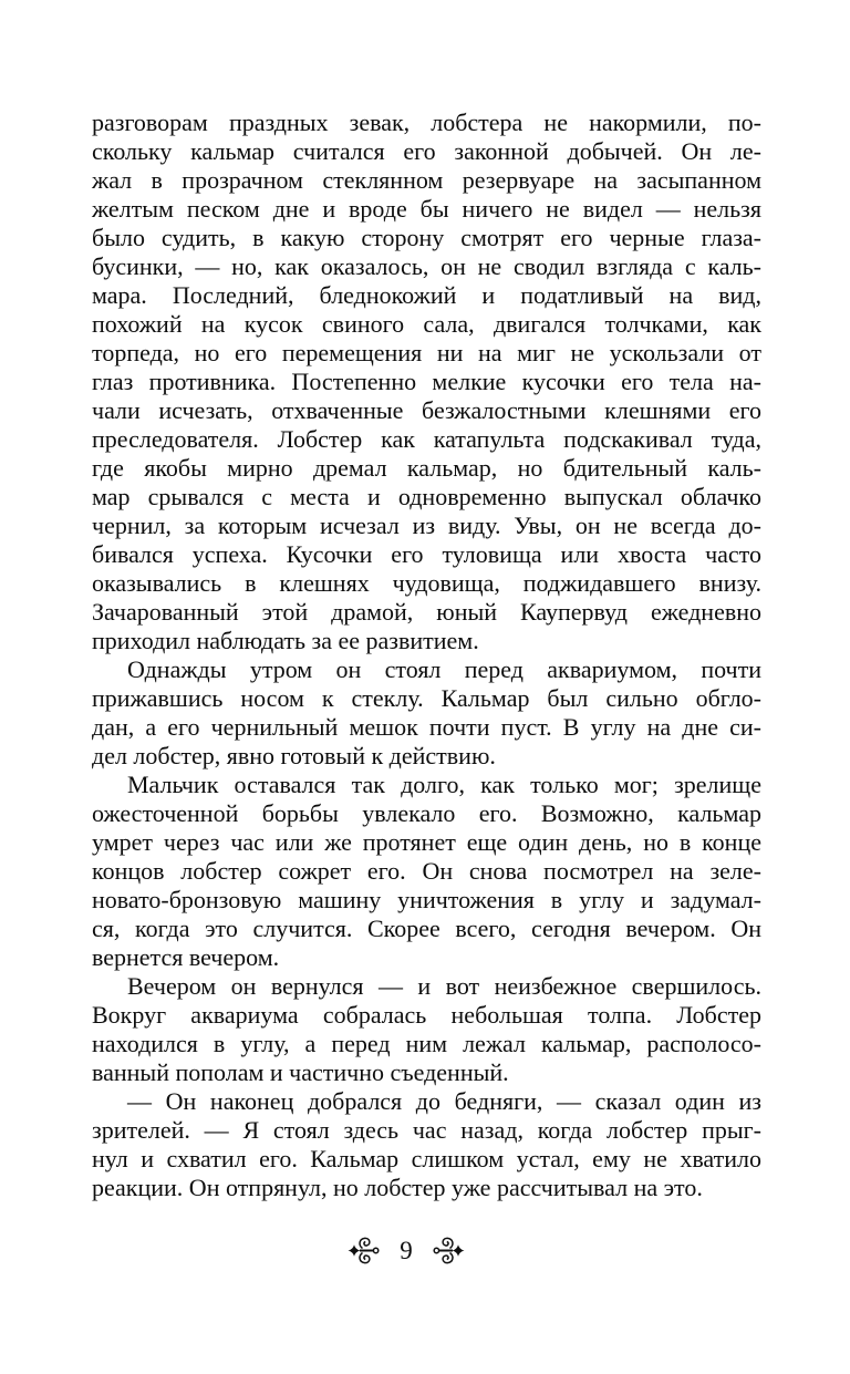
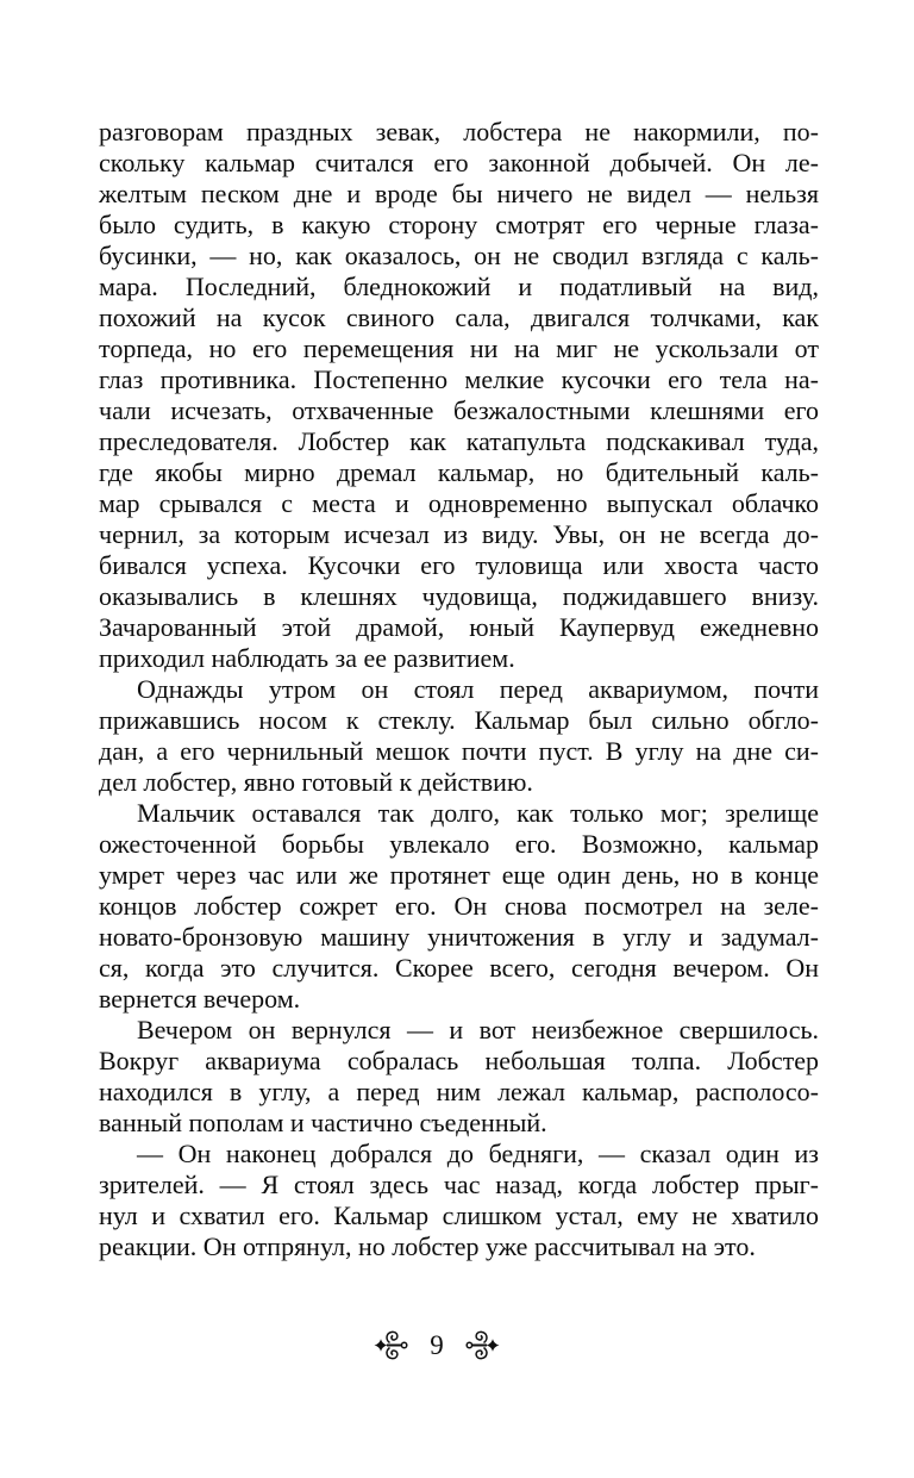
  разговорам праздных зевак, лобстера не накормили, по-
  скольку кальмар считался его законной добычей. Он ле-
- жал в прозрачном стеклянном резервуаре на засыпанном
  желтым песком дне и вроде бы ничего не видел — нельзя
  было судить, в какую сторону смотрят его черные глаза-
  бусинки, — но, как оказалось, он не сводил взгляда с каль-
  мара. Последний, бледнокожий и податливый на вид,
  похожий на кусок свиного сала, двигался толчками, как
  торпеда, но его перемещения ни на миг не ускользали от
  глаз противника. Постепенно мелкие кусочки его тела на-
  чали исчезать, отхваченные безжалостными клешнями его
  преследователя. Лобстер как катапульта подскакивал туда,
  где якобы мирно дремал кальмар, но бдительный каль-
  мар срывался с места и одновременно выпускал облачко
  чернил, за которым исчезал из виду. Увы, он не всегда до-
  бивался успеха. Кусочки его туловища или хвоста часто
  оказывались в клешнях чудовища, поджидавшего внизу.
  Зачарованный этой драмой, юный Каупервуд ежедневно
  приходил наблюдать за ее развитием.
  Однажды утром он стоял перед аквариумом, почти
  прижавшись носом к стеклу. Кальмар был сильно обгло-
  дан, а его чернильный мешок почти пуст. В углу на дне си-
  дел лобстер, явно готовый к действию.
  Мальчик оставался так долго, как только мог; зрелище
  ожесточенной борьбы увлекало его. Возможно, кальмар
  умрет через час или же протянет еще один день, но в конце
  концов лобстер сожрет его. Он снова посмотрел на зеле-
  новато-бронзовую машину уничтожения в углу и задумал-
  ся, когда это случится. Скорее всего, сегодня вечером. Он
  вернется вечером.
  Вечером он вернулся — и вот неизбежное свершилось.
  Вокруг аквариума собралась небольшая толпа. Лобстер
  находился в углу, а перед ним лежал кальмар, располосо-
  ванный пополам и частично съеденный.
  — Он наконец добрался до бедняги, — сказал один из
  зрителей. — Я стоял здесь час назад, когда лобстер прыг-
  нул и схватил его. Кальмар слишком устал, ему не хватило
  реакции. Он отпрянул, но лобстер уже рассчитывал на это.
  9
